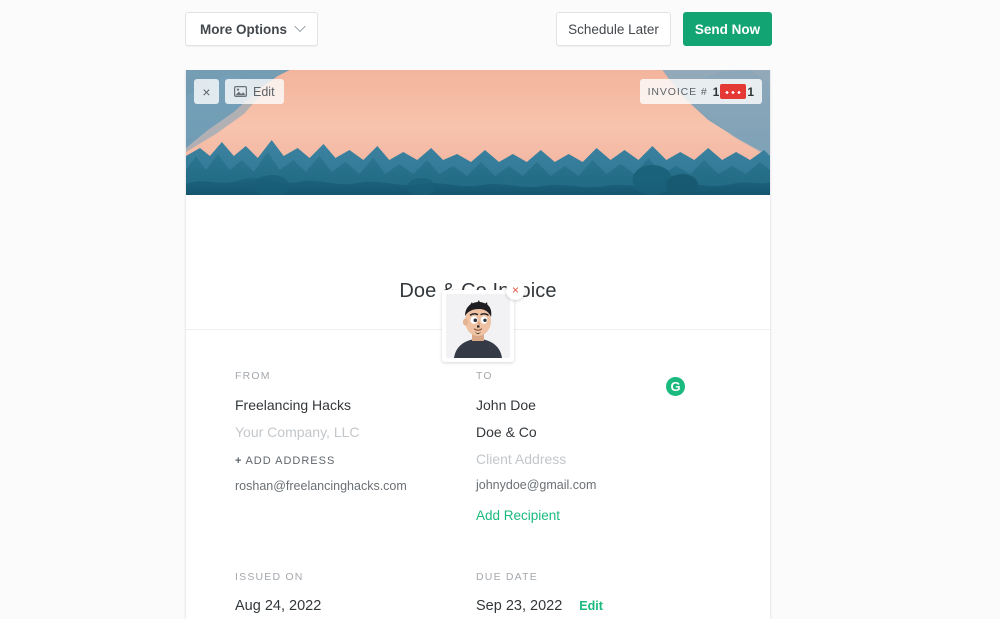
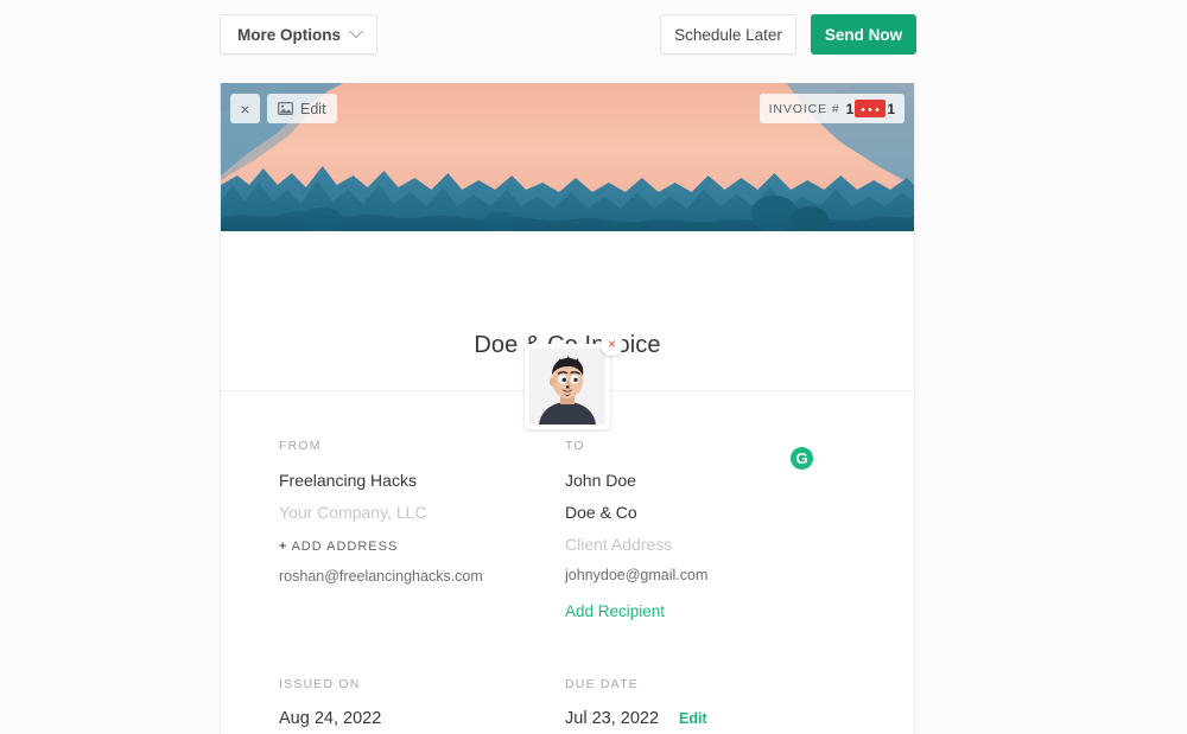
  More Options
  Schedule Later
  Send Now
  ×
  Edit
  INVOICE #
  1
  1
  ×
  G
  FROM
  Freelancing Hacks
  Your Company, LLC
  + ADD ADDRESS
  roshan@freelancinghacks.com
  TO
  John Doe
  Doe & Co
  Client Address
  johnydoe@gmail.com
  Add Recipient
  ISSUED ON
  Aug 24, 2022
  DUE DATE
- Sep 23, 2022
+ Jul 23, 2022
  Edit
